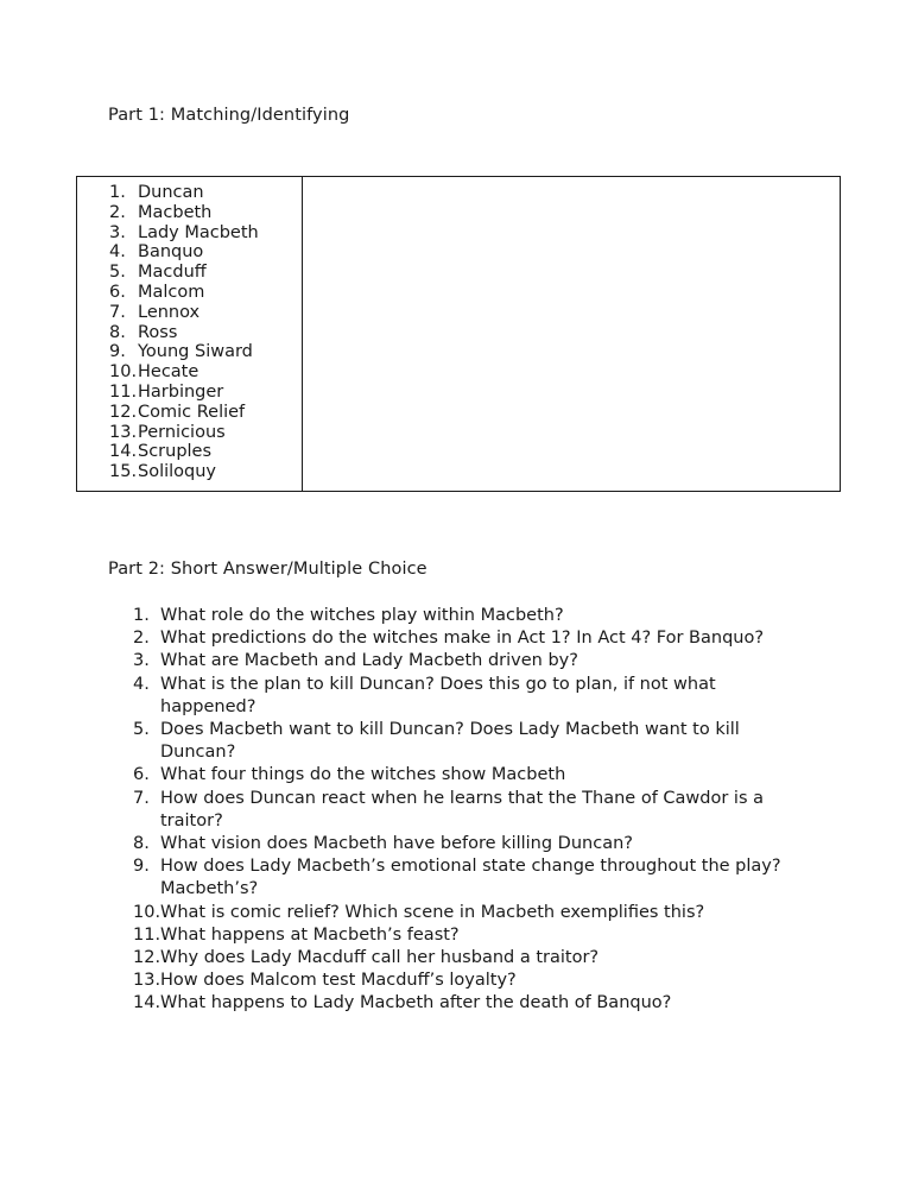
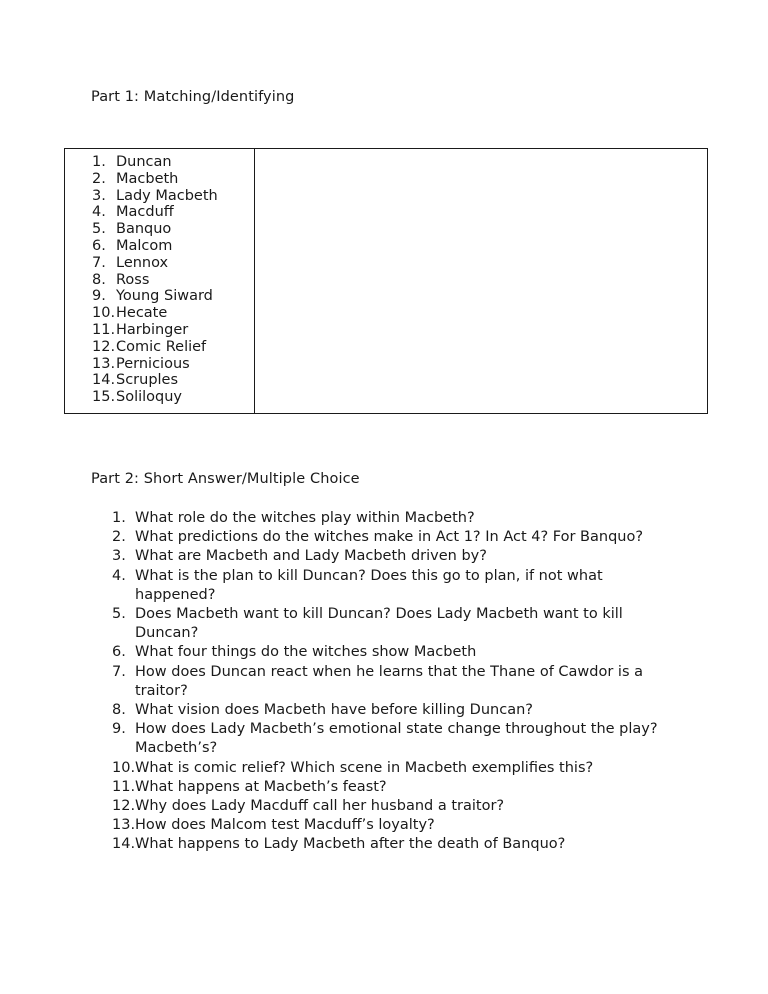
  Part 1: Matching/Identifying
  1.
  Duncan
  2.
  Macbeth
  3.
  Lady Macbeth
  4.
- Banquo
+ Macduff
  5.
- Macduff
+ Banquo
  6.
  Malcom
  7.
  Lennox
  8.
  Ross
  9.
  Young Siward
  10.
  Hecate
  11.
  Harbinger
  12.
  Comic Relief
  13.
  Pernicious
  14.
  Scruples
  15.
  Soliloquy
  Part 2: Short Answer/Multiple Choice
  1.
  What role do the witches play within Macbeth?
  2.
  What predictions do the witches make in Act 1? In Act 4? For Banquo?
  3.
  What are Macbeth and Lady Macbeth driven by?
  4.
  What is the plan to kill Duncan? Does this go to plan, if not what happened?
  5.
  Does Macbeth want to kill Duncan? Does Lady Macbeth want to kill Duncan?
  6.
  What four things do the witches show Macbeth
  7.
  How does Duncan react when he learns that the Thane of Cawdor is a traitor?
  8.
  What vision does Macbeth have before killing Duncan?
  9.
  How does Lady Macbeth’s emotional state change throughout the play? Macbeth’s?
  10.
  What is comic relief? Which scene in Macbeth exemplifies this?
  11.
  What happens at Macbeth’s feast?
  12.
  Why does Lady Macduff call her husband a traitor?
  13.
  How does Malcom test Macduff’s loyalty?
  14.
  What happens to Lady Macbeth after the death of Banquo?
